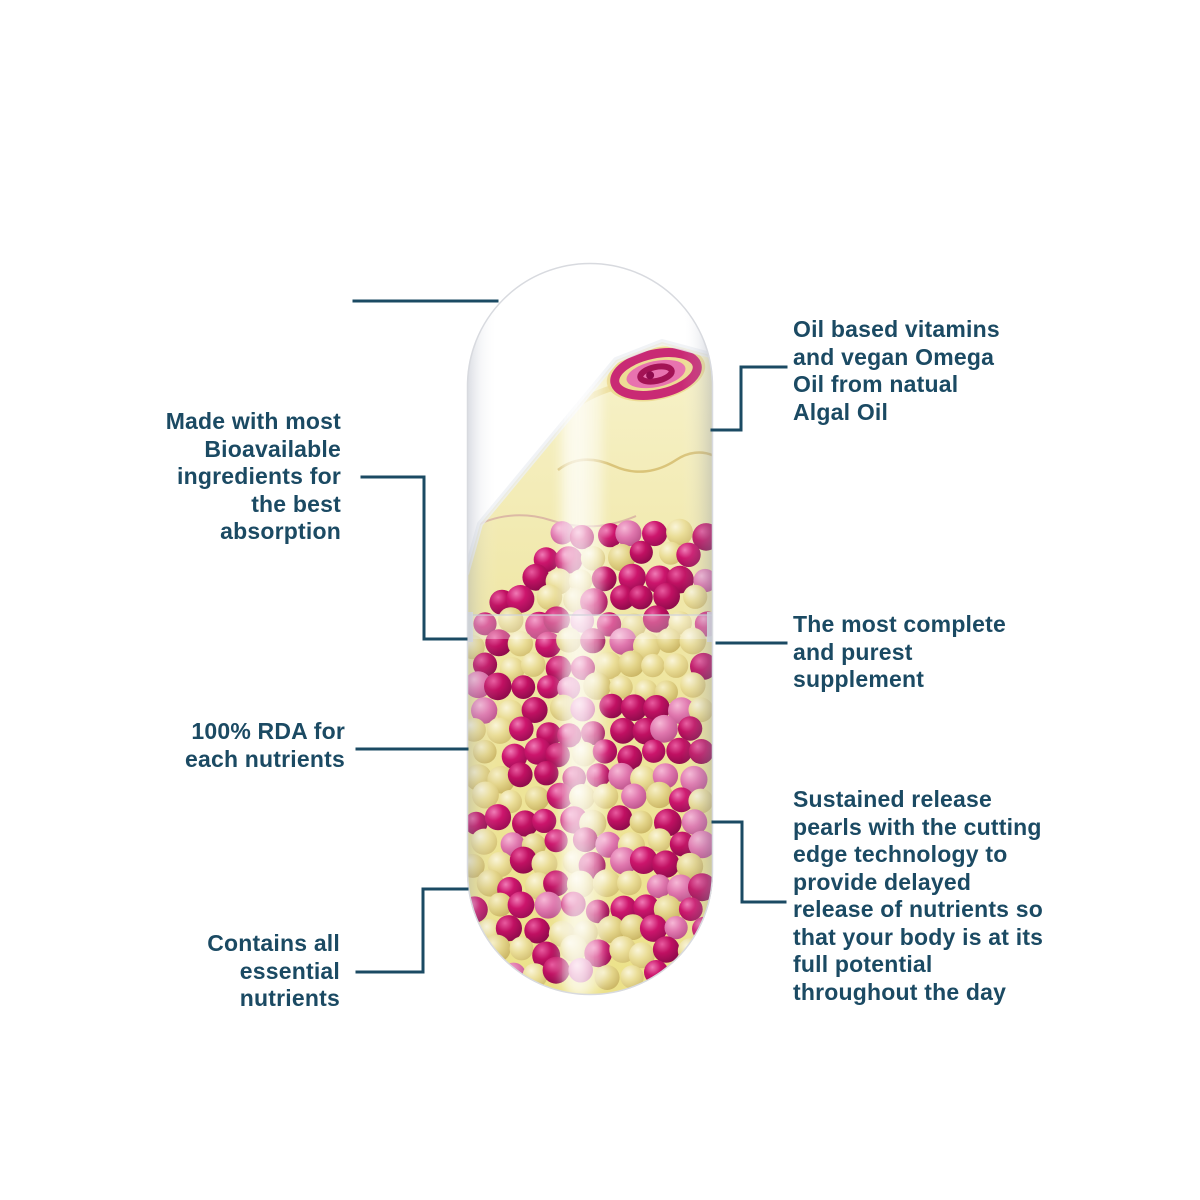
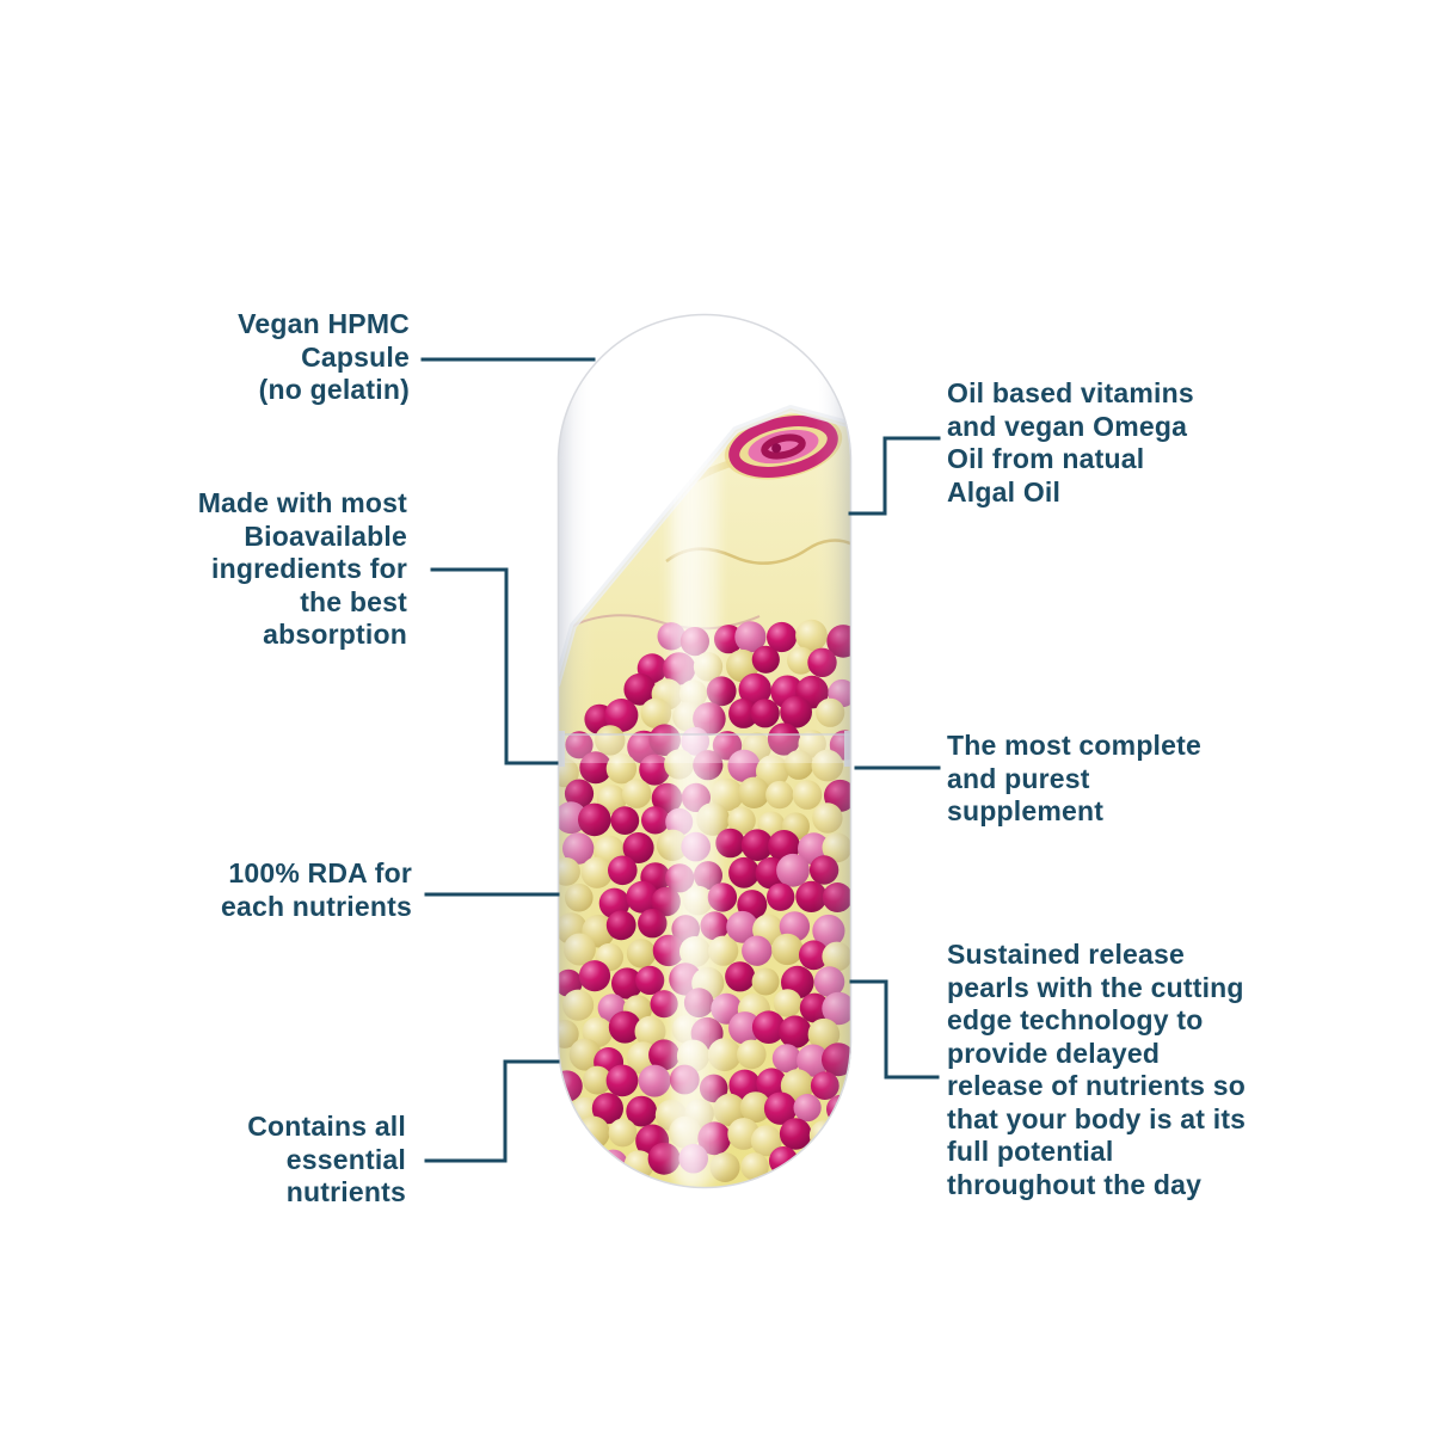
+ Vegan HPMC
+ Capsule
+ (no gelatin)
  Made with most
  Bioavailable
  ingredients for
  the best
  absorption
  100% RDA for
  each nutrients
  Contains all
  essential
  nutrients
  Oil based vitamins
  and vegan Omega
  Oil from natual
  Algal Oil
  The most complete
  and purest
  supplement
  Sustained release
  pearls with the cutting
  edge technology to
  provide delayed
  release of nutrients so
  that your body is at its
  full potential
  throughout the day
